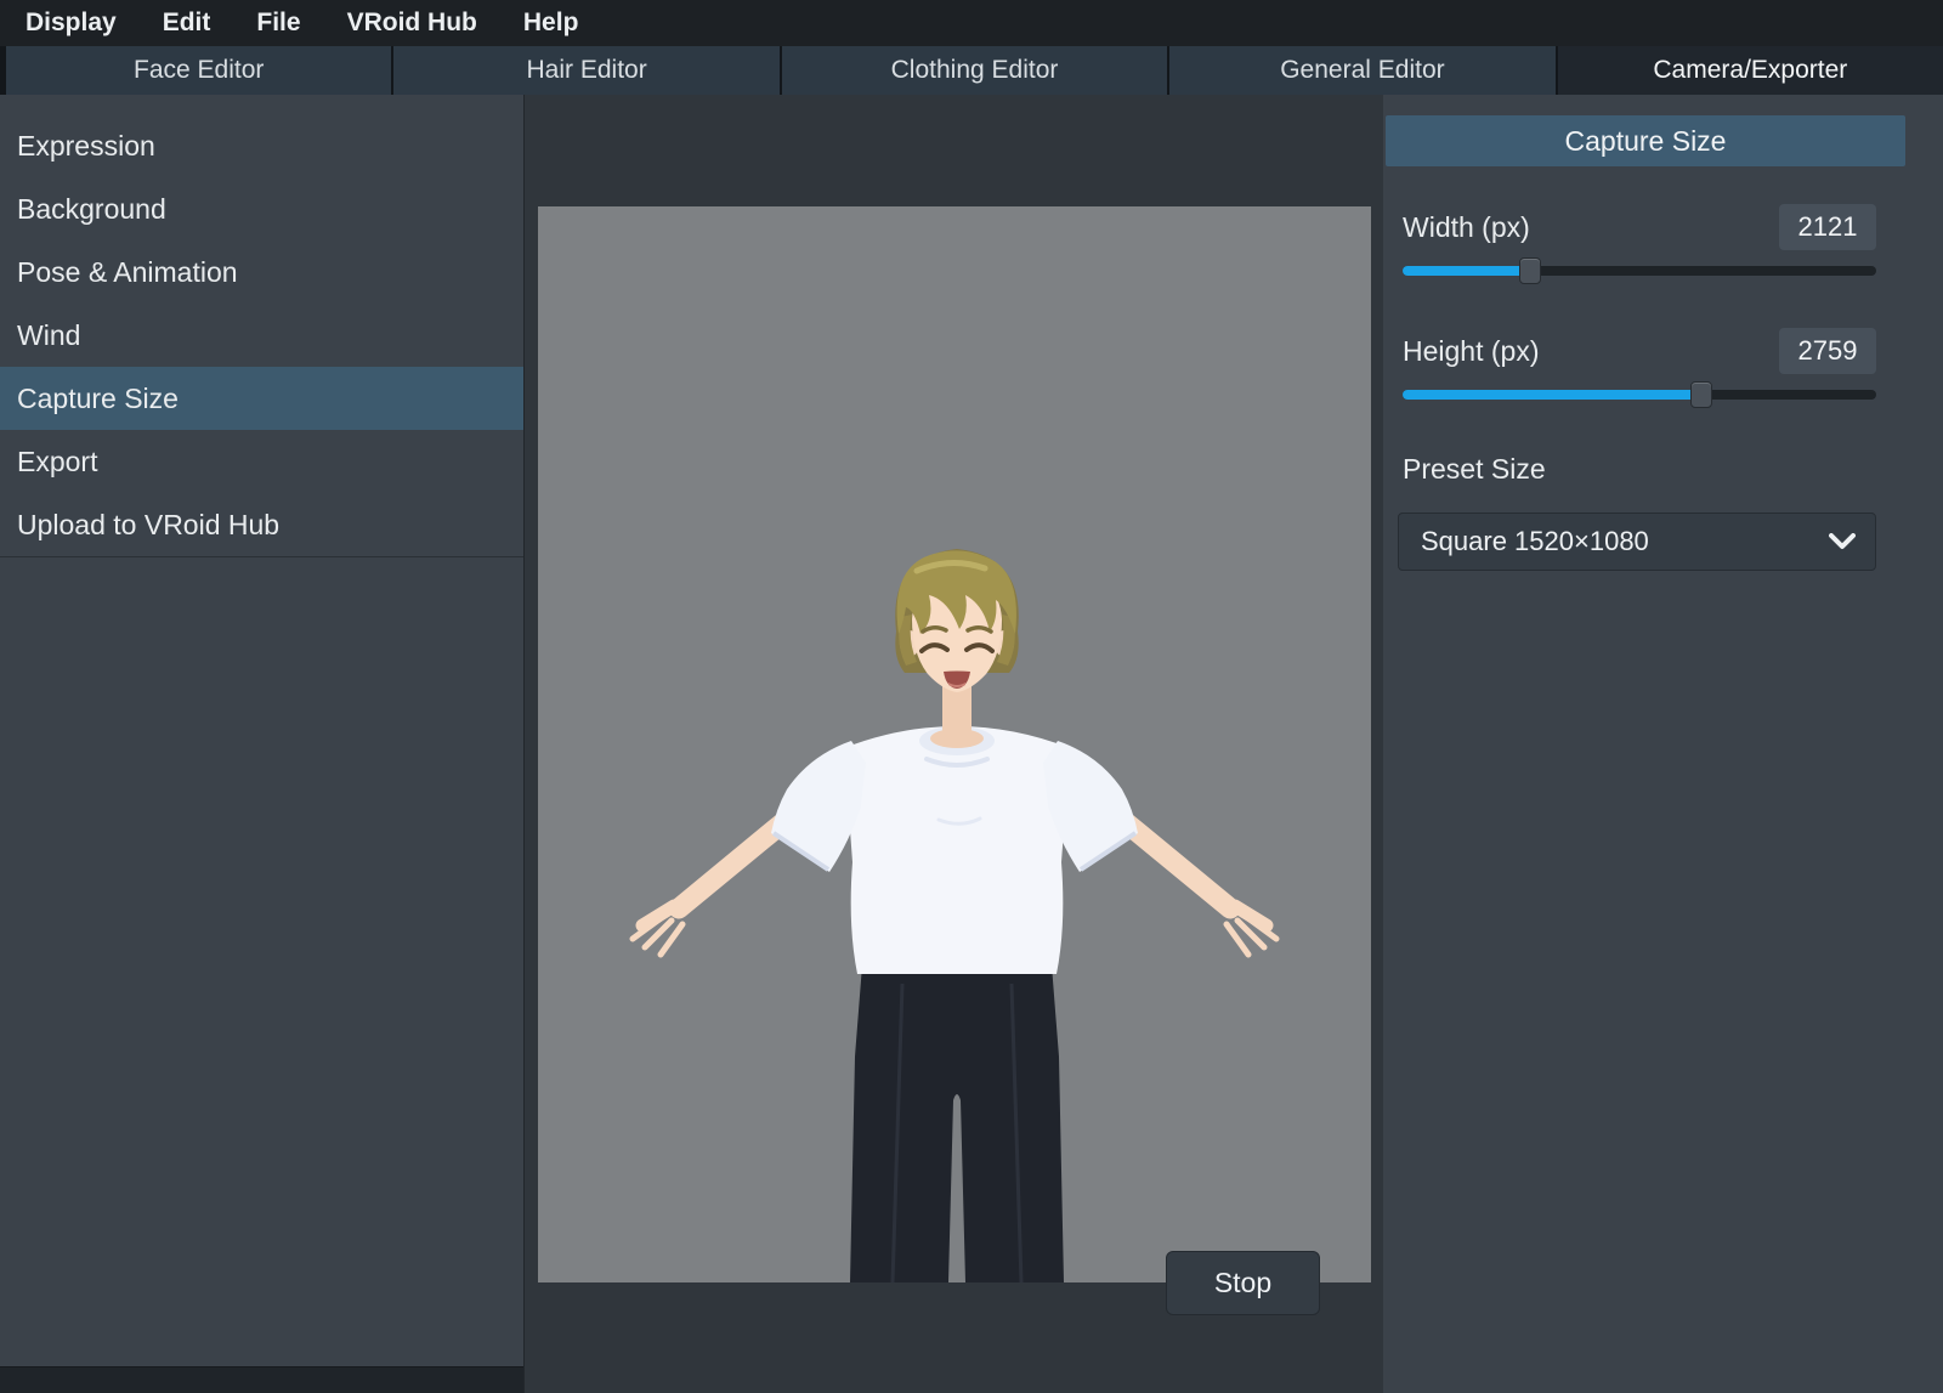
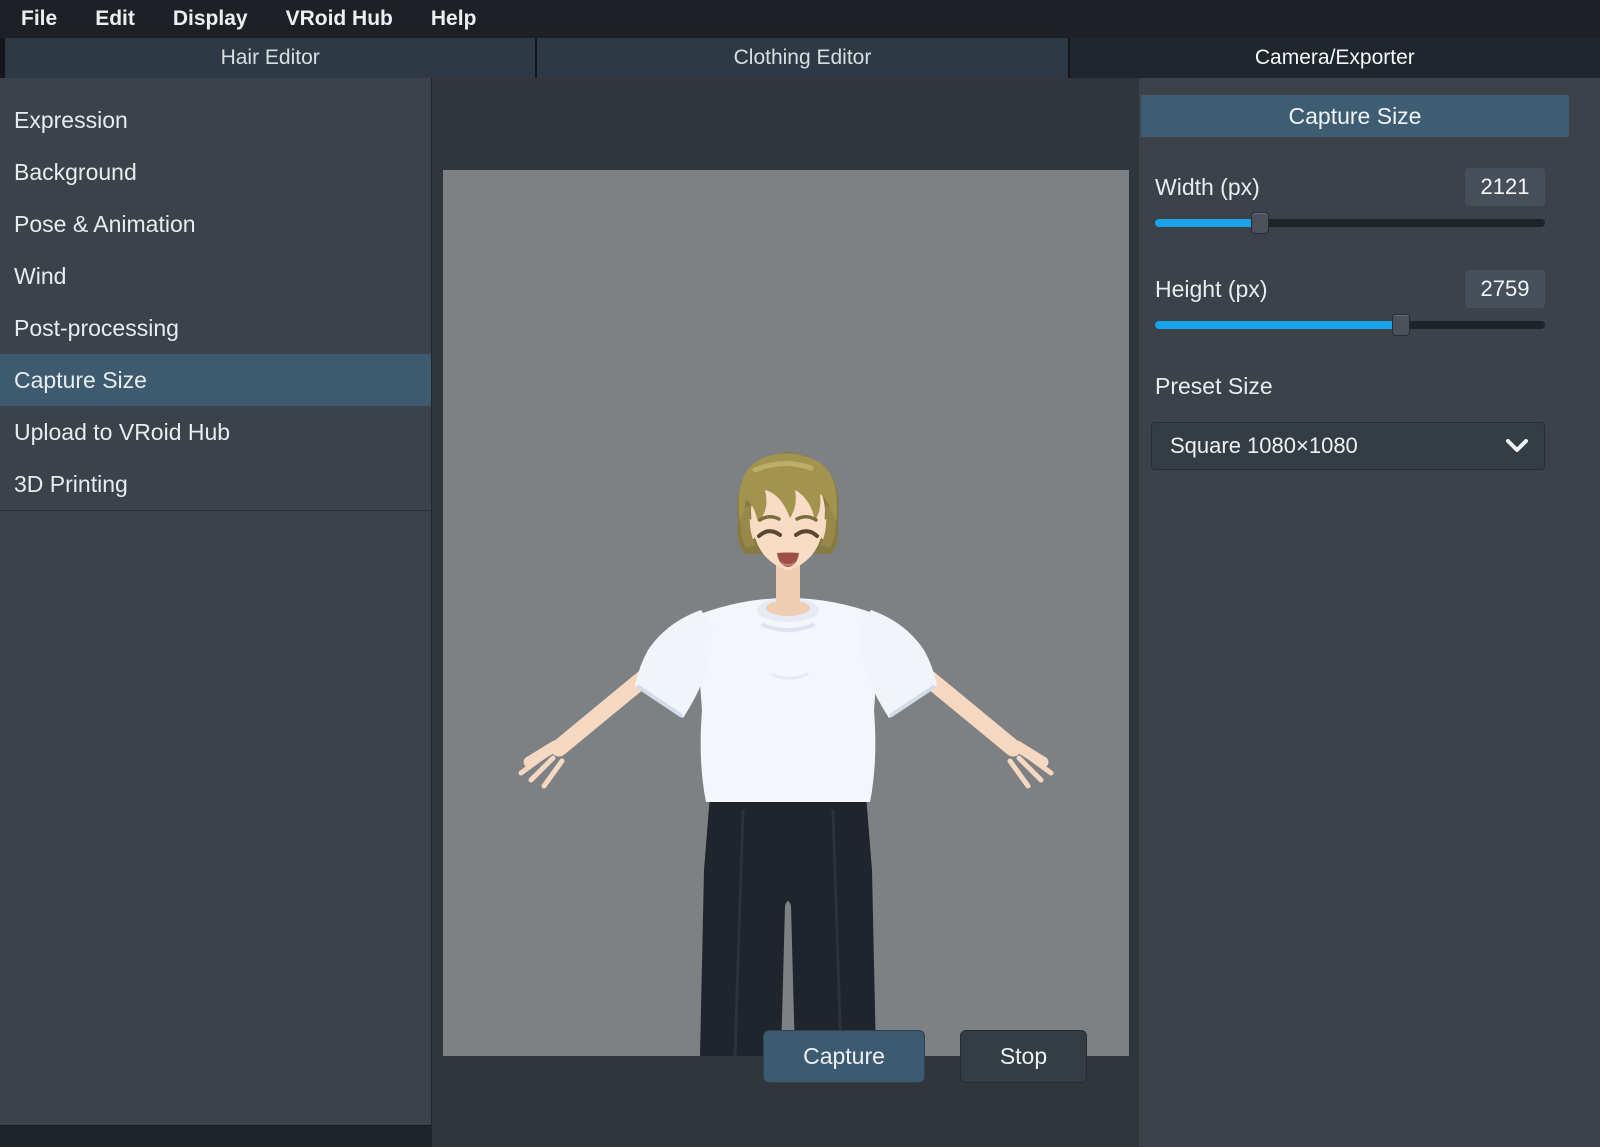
- Display
+ File
  Edit
- File
+ Display
  VRoid Hub
  Help
- Face Editor
  Hair Editor
  Clothing Editor
- General Editor
  Camera/Exporter
  Expression
  Background
  Pose & Animation
  Wind
+ Post-processing
  Capture Size
- Export
  Upload to VRoid Hub
+ 3D Printing
+ Capture
  Stop
  Capture Size
  Width (px)
  2121
  Height (px)
  2759
  Preset Size
- Square 1520×1080
+ Square 1080×1080
